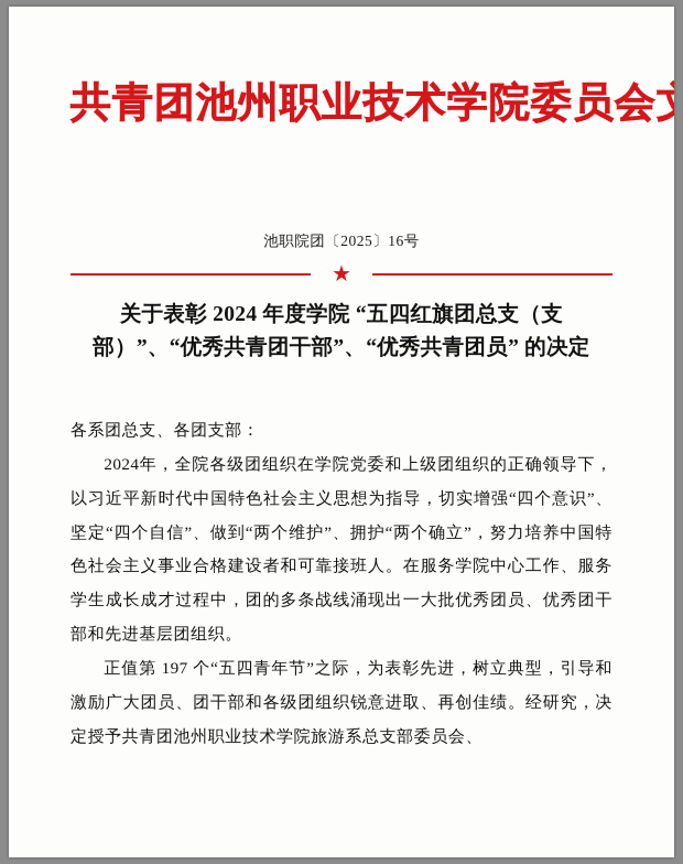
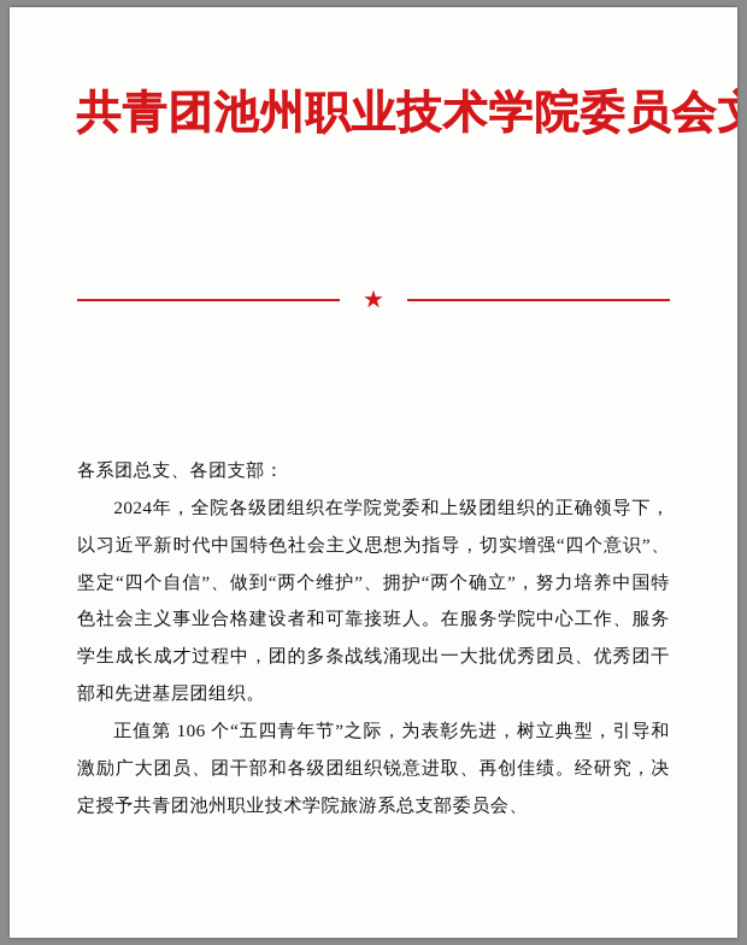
  共青团池州职业技术学院委员会
- 池职院团〔2025〕16号
  ★
- 关于表彰 2024 年度学院 “五四红旗团总支（支部）”、“优秀共青团干部”、“优秀共青团员” 的决定
  各系团总支、各团支部：
  2024年，全院各级团组织在学院党委和上级团组织的正确领导下，以习近平新时代中国特色社会主义思想为指导，切实增强“四个意识”、坚定“四个自信”、做到“两个维护”、拥护“两个确立”，努力培养中国特色社会主义事业合格建设者和可靠接班人。在服务学院中心工作、服务学生成长成才过程中，团的多条战线涌现出一大批优秀团员、优秀团干部和先进基层团组织。
- 正值第 197 个“五四青年节”之际，为表彰先进，树立典型，引导和激励广大团员、团干部和各级团组织锐意进取、再创佳绩。经研究，决定授予共青团池州职业技术学院旅游系总支部委员会、
+ 正值第 106 个“五四青年节”之际，为表彰先进，树立典型，引导和激励广大团员、团干部和各级团组织锐意进取、再创佳绩。经研究，决定授予共青团池州职业技术学院旅游系总支部委员会、
